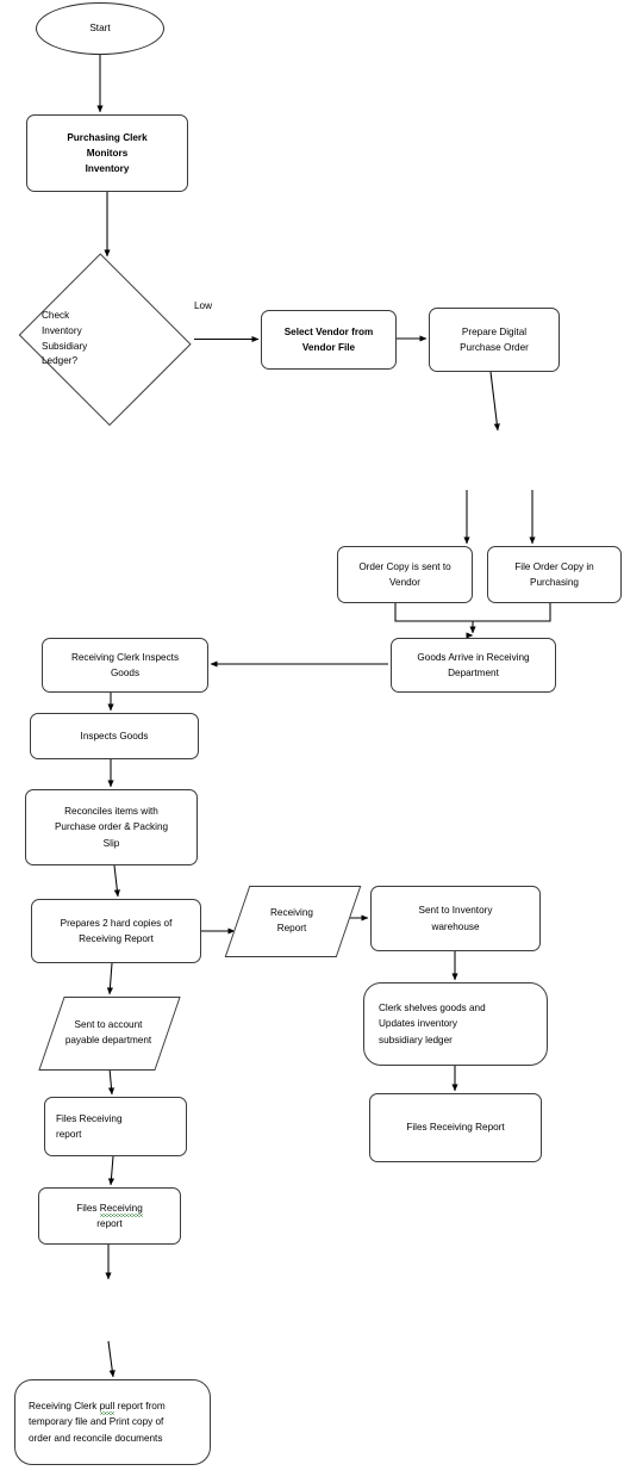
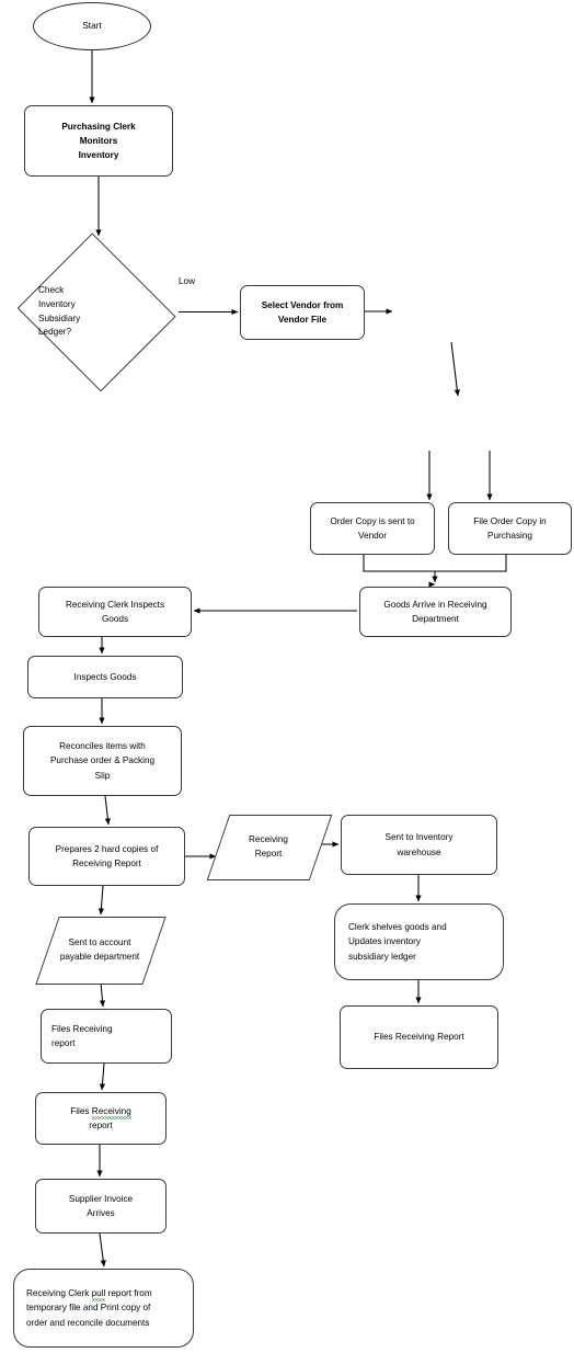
  Start
  Purchasing Clerk
  Monitors
  Inventory
  Check
  Inventory
  Subsidiary
  Ledger?
  Low
  Select Vendor from
  Vendor File
- Prepare Digital
- Purchase Order
  Order Copy is sent to
  Vendor
  File Order Copy in
  Purchasing
  Goods Arrive in Receiving
  Department
  Receiving Clerk Inspects
  Goods
  Inspects Goods
  Reconciles items with
  Purchase order & Packing
  Slip
  Prepares 2 hard copies of
  Receiving Report
  Receiving
  Report
  Sent to Inventory
  warehouse
  Clerk shelves goods and
  Updates inventory
  subsidiary ledger
  Files Receiving Report
  Sent to account
  payable department
  Files Receiving
  report
  Files Receiving
  report
+ Supplier Invoice
+ Arrives
  Receiving Clerk pull report from
  temporary file and Print copy of
  order and reconcile documents
